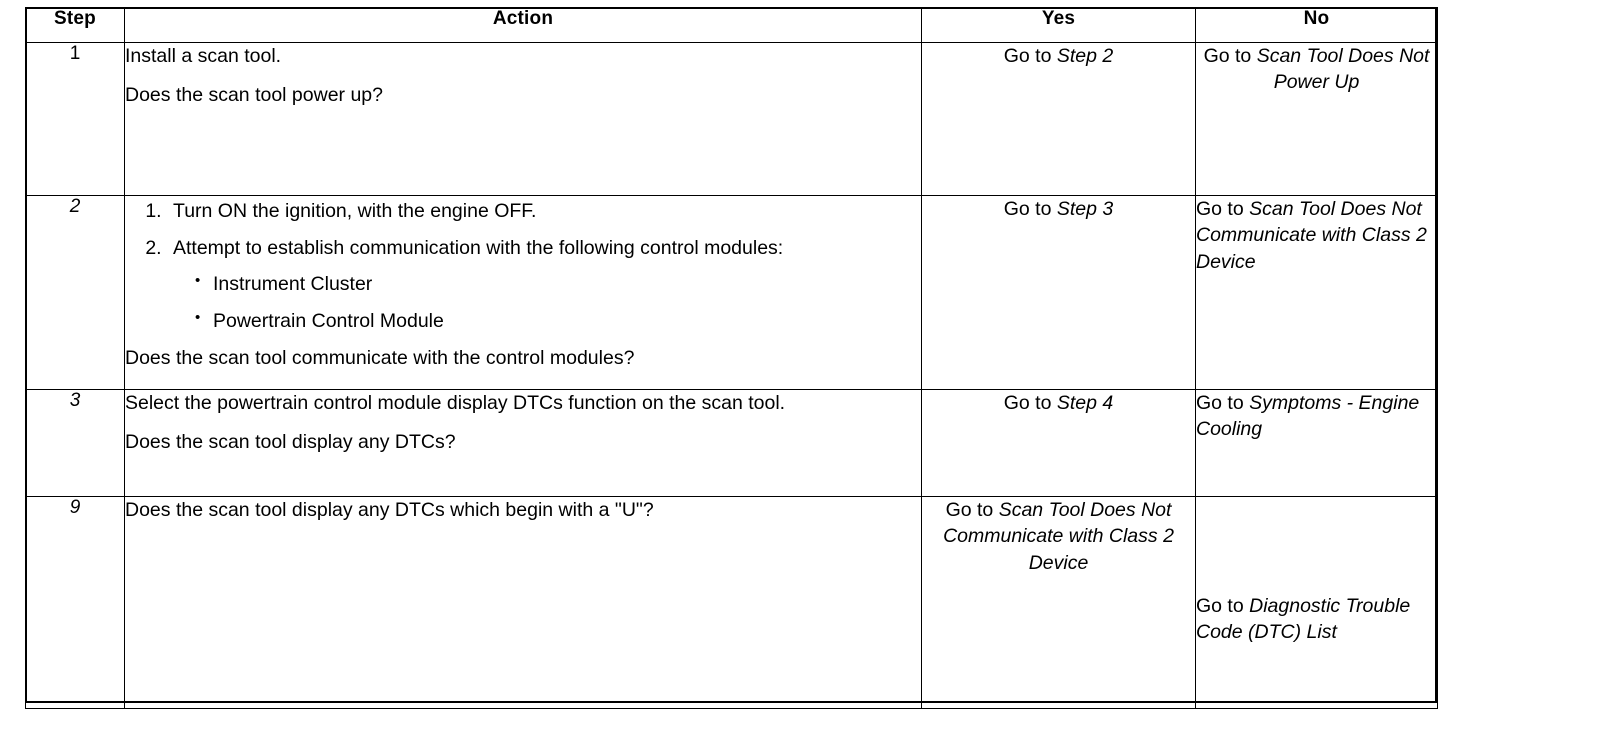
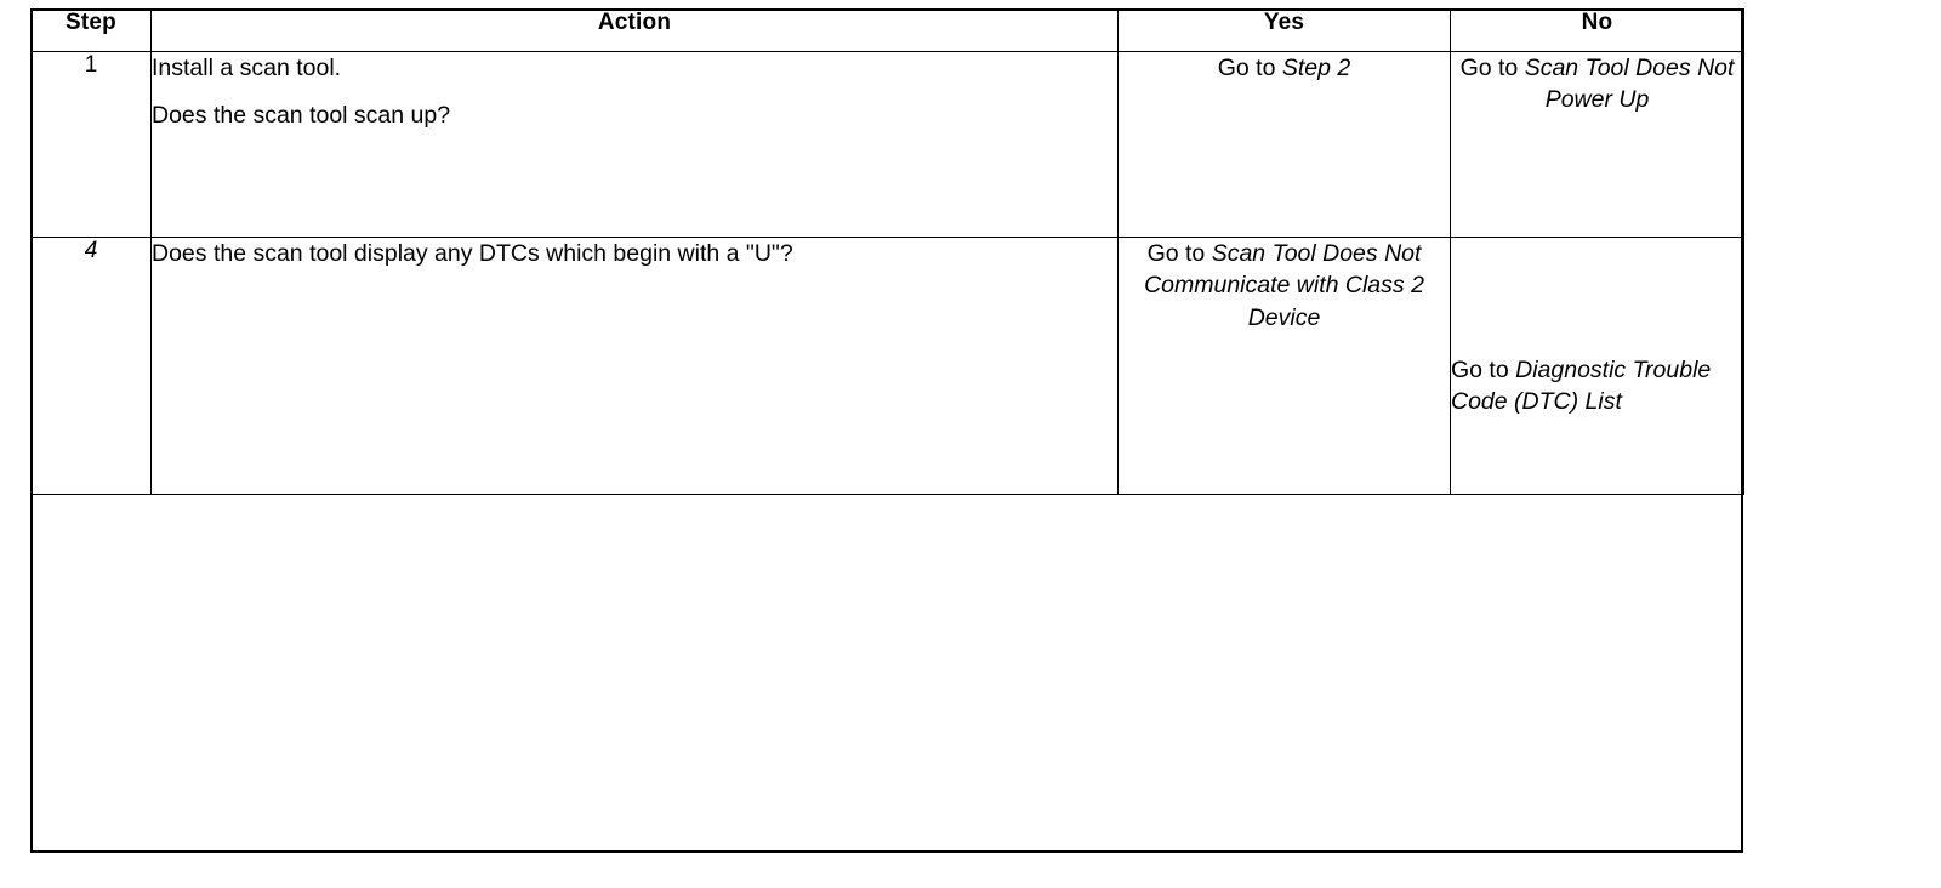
  Step	Action	Yes	No
- 1	Install a scan tool. Does the scan tool power up?	Go to Step 2	Go to Scan Tool Does Not Power Up
+ 1	Install a scan tool. Does the scan tool scan up?	Go to Step 2	Go to Scan Tool Does Not Power Up
- 2	Turn ON the ignition, with the engine OFF. Attempt to establish communication with the following control modules: Instrument Cluster Powertrain Control Module Does the scan tool communicate with the control modules?	Go to Step 3	Go to Scan Tool Does Not Communicate with Class 2 Device
- 3	Select the powertrain control module display DTCs function on the scan tool. Does the scan tool display any DTCs?	Go to Step 4	Go to Symptoms - Engine Cooling
- 9	Does the scan tool display any DTCs which begin with a "U"?	Go to Scan Tool Does Not Communicate with Class 2 Device	Go to Diagnostic Trouble Code (DTC) List
+ 4	Does the scan tool display any DTCs which begin with a "U"?	Go to Scan Tool Does Not Communicate with Class 2 Device	Go to Diagnostic Trouble Code (DTC) List
